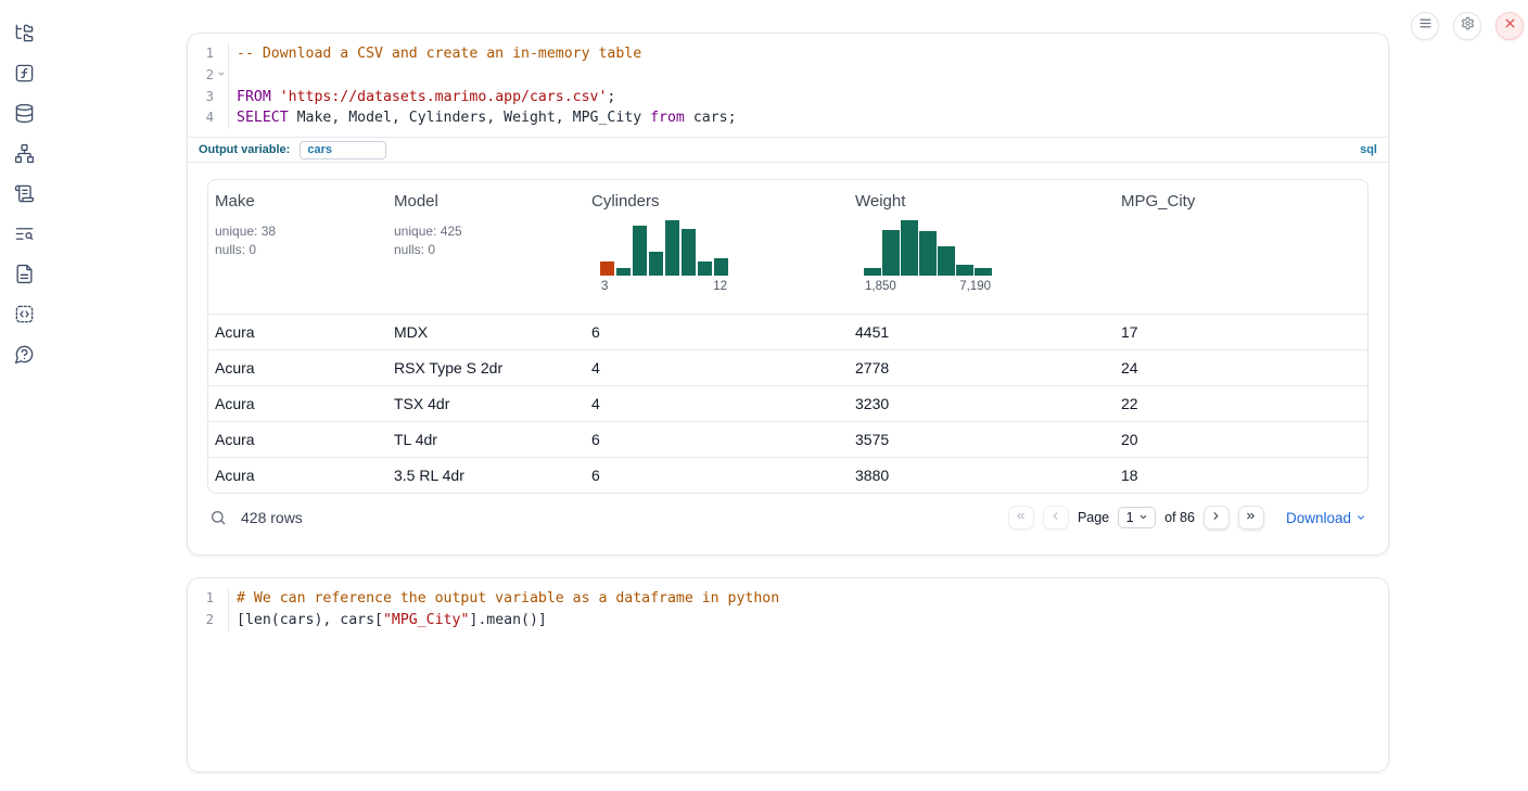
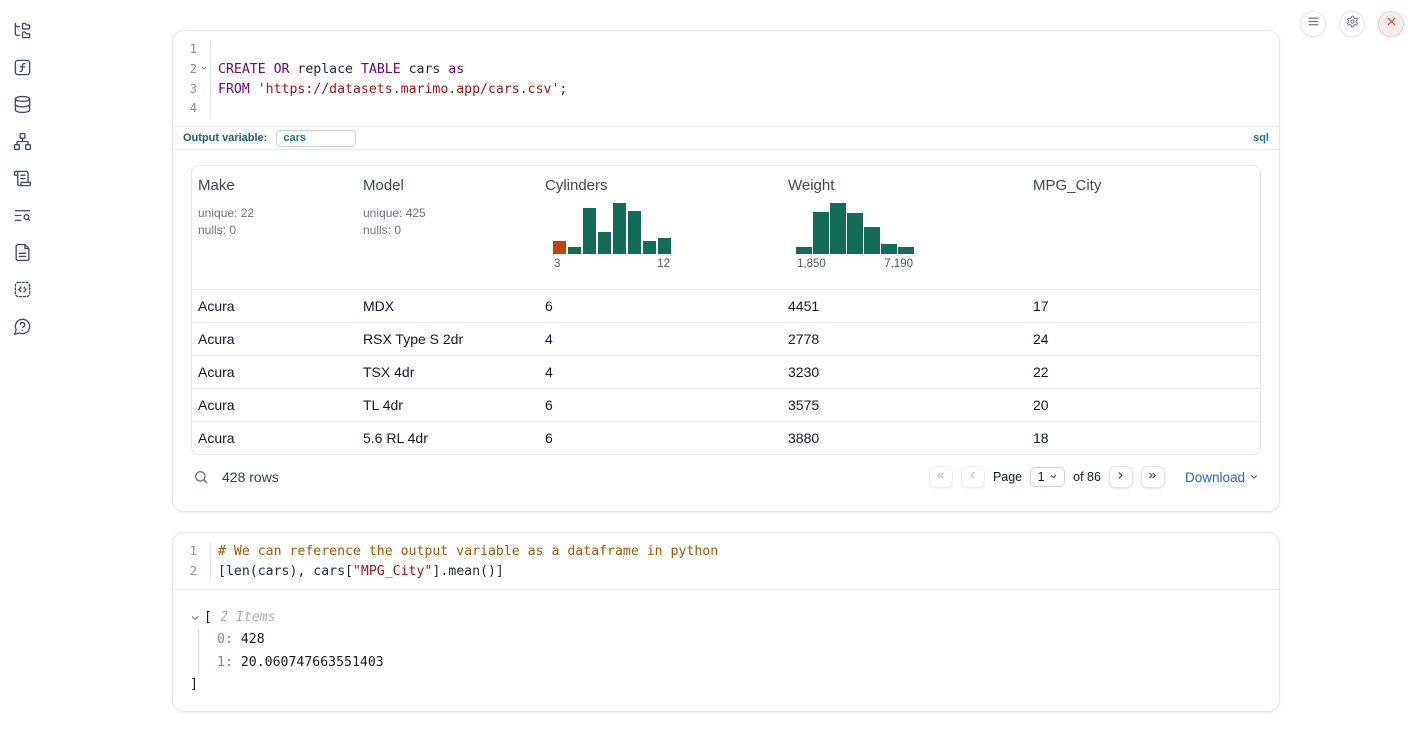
  1
- -- Download a CSV and create an in-memory table
  2
+ CREATE OR replace TABLE cars as
  3
  FROM 'https://datasets.marimo.app/cars.csv';
  4
- SELECT Make, Model, Cylinders, Weight, MPG_City from cars;
  Output variable:
  cars
  sql
  Make
- unique: 38
+ unique: 22
  nulls: 0
  Model
  unique: 425
  nulls: 0
  Cylinders
  3
  12
  Weight
  1,850
  7,190
  MPG_City
  Acura
  MDX
  6
  4451
  17
  Acura
  RSX Type S 2dr
  4
  2778
  24
  Acura
  TSX 4dr
  4
  3230
  22
  Acura
  TL 4dr
  6
  3575
  20
  Acura
- 3.5 RL 4dr
+ 5.6 RL 4dr
  6
  3880
  18
  428 rows
  Page
  1
  of 86
  Download
  1
  # We can reference the output variable as a dataframe in python
  2
  [len(cars), cars["MPG_City"].mean()]
+ [
+ 2 Items
+ 0: 428
+ 1: 20.060747663551403
+ ]
